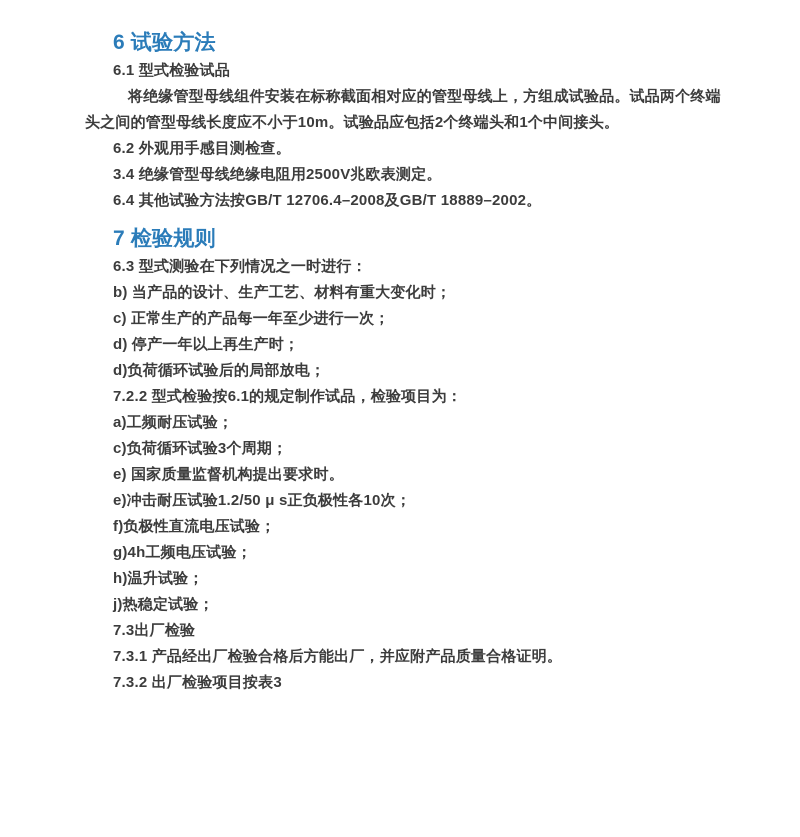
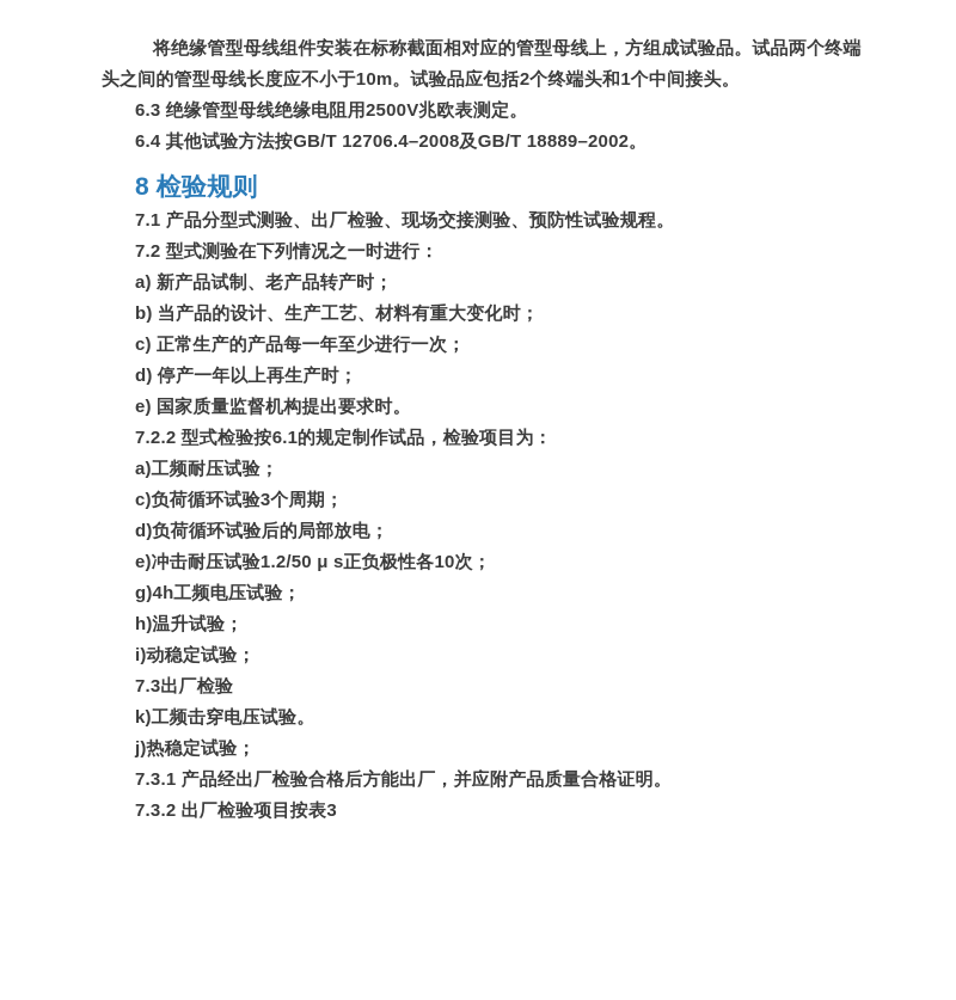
- 6 试验方法
- 6.1 型式检验试品
  将绝缘管型母线组件安装在标称截面相对应的管型母线上，方组成试验品。试品两个终端头之间的管型母线长度应不小于10m。试验品应包括2个终端头和1个中间接头。
- 6.2 外观用手感目测检查。
- 3.4 绝缘管型母线绝缘电阻用2500V兆欧表测定。
+ 6.3 绝缘管型母线绝缘电阻用2500V兆欧表测定。
  6.4 其他试验方法按GB/T 12706.4–2008及GB/T 18889–2002。
- 7 检验规则
+ 8 检验规则
+ 7.1 产品分型式测验、出厂检验、现场交接测验、预防性试验规程。
- 6.3 型式测验在下列情况之一时进行：
+ 7.2 型式测验在下列情况之一时进行：
+ a) 新产品试制、老产品转产时；
  b) 当产品的设计、生产工艺、材料有重大变化时；
  c) 正常生产的产品每一年至少进行一次；
  d) 停产一年以上再生产时；
- d)负荷循环试验后的局部放电；
+ e) 国家质量监督机构提出要求时。
  7.2.2 型式检验按6.1的规定制作试品，检验项目为：
  a)工频耐压试验；
  c)负荷循环试验3个周期；
- e) 国家质量监督机构提出要求时。
+ d)负荷循环试验后的局部放电；
  e)冲击耐压试验1.2/50 μ s正负极性各10次；
- f)负极性直流电压试验；
  g)4h工频电压试验；
  h)温升试验；
+ i)动稳定试验；
- j)热稳定试验；
+ 7.3出厂检验
+ k)工频击穿电压试验。
- 7.3出厂检验
+ j)热稳定试验；
  7.3.1 产品经出厂检验合格后方能出厂，并应附产品质量合格证明。
  7.3.2 出厂检验项目按表3
